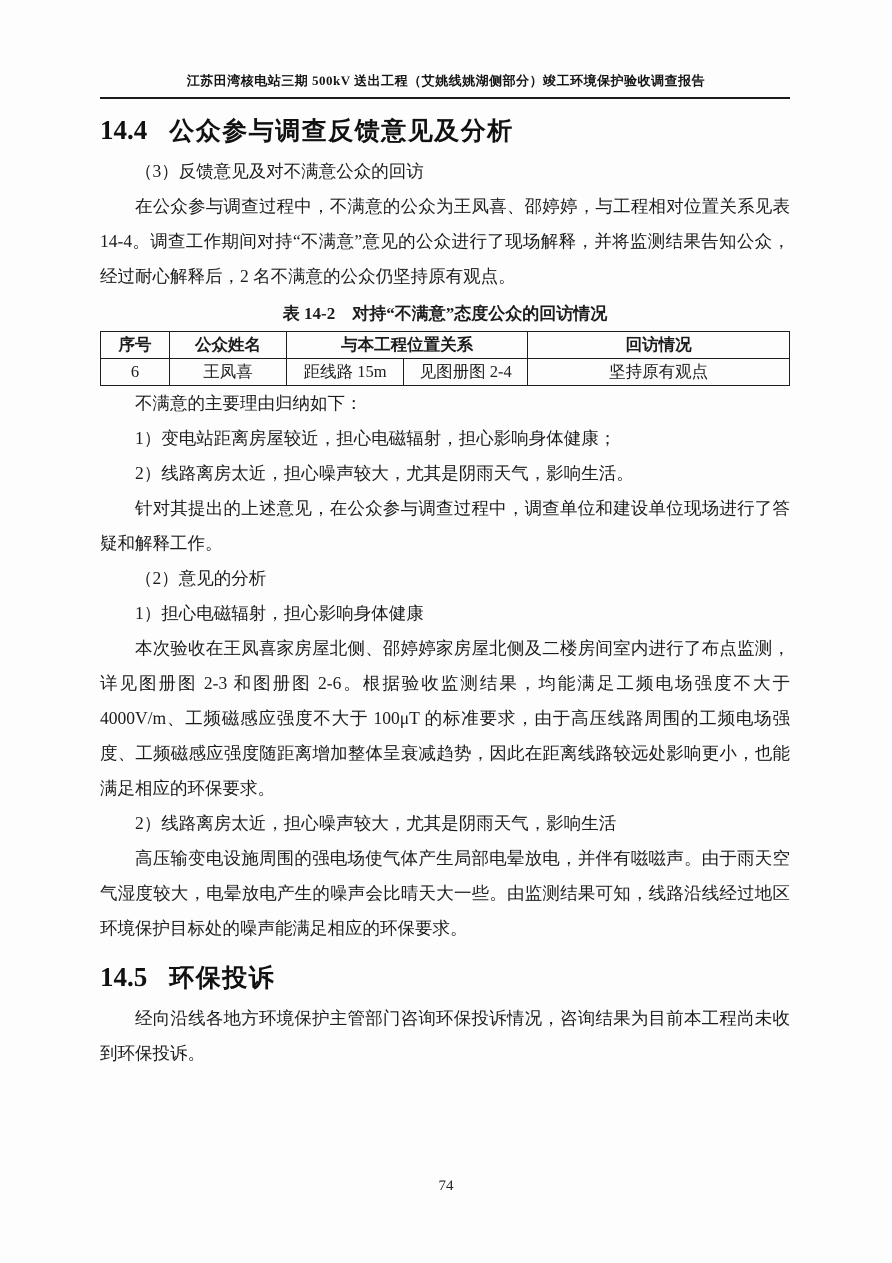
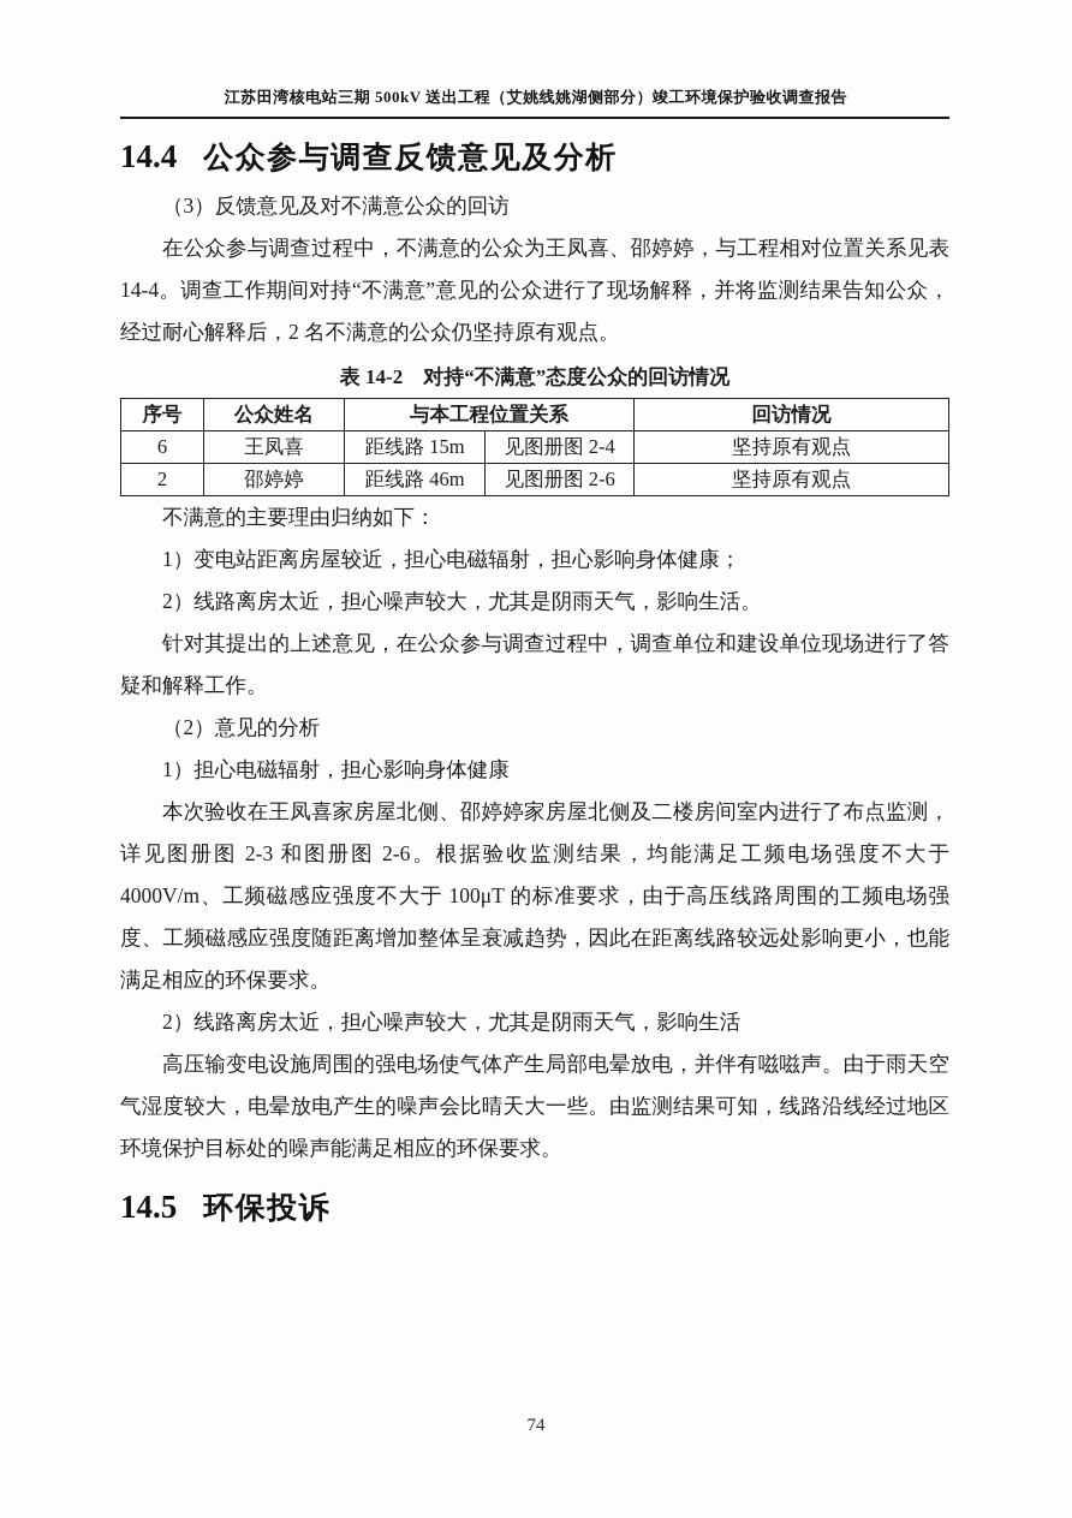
  江苏田湾核电站三期 500kV 送出工程（艾姚线姚湖侧部分）竣工环境保护验收调查报告
  14.4
  公众参与调查反馈意见及分析
  （3）反馈意见及对不满意公众的回访
  在公众参与调查过程中，不满意的公众为王凤喜、邵婷婷，与工程相对位置关系见表 14-4。调查工作期间对持“不满意”意见的公众进行了现场解释，并将监测结果告知公众，经过耐心解释后，2 名不满意的公众仍坚持原有观点。
  表 14-2 对持“不满意”态度公众的回访情况
  序号	公众姓名	与本工程位置关系	回访情况
  6	王凤喜	距线路 15m	见图册图 2-4	坚持原有观点
+ 2	邵婷婷	距线路 46m	见图册图 2-6	坚持原有观点
  不满意的主要理由归纳如下：
  1）变电站距离房屋较近，担心电磁辐射，担心影响身体健康；
  2）线路离房太近，担心噪声较大，尤其是阴雨天气，影响生活。
  针对其提出的上述意见，在公众参与调查过程中，调查单位和建设单位现场进行了答疑和解释工作。
  （2）意见的分析
  1）担心电磁辐射，担心影响身体健康
  本次验收在王凤喜家房屋北侧、邵婷婷家房屋北侧及二楼房间室内进行了布点监测，详见图册图 2-3 和图册图 2-6。根据验收监测结果，均能满足工频电场强度不大于4000V/m、工频磁感应强度不大于 100μT 的标准要求，由于高压线路周围的工频电场强度、工频磁感应强度随距离增加整体呈衰减趋势，因此在距离线路较远处影响更小，也能满足相应的环保要求。
  2）线路离房太近，担心噪声较大，尤其是阴雨天气，影响生活
  高压输变电设施周围的强电场使气体产生局部电晕放电，并伴有嗞嗞声。由于雨天空气湿度较大，电晕放电产生的噪声会比晴天大一些。由监测结果可知，线路沿线经过地区环境保护目标处的噪声能满足相应的环保要求。
  14.5
  环保投诉
- 经向沿线各地方环境保护主管部门咨询环保投诉情况，咨询结果为目前本工程尚未收到环保投诉。
  74
